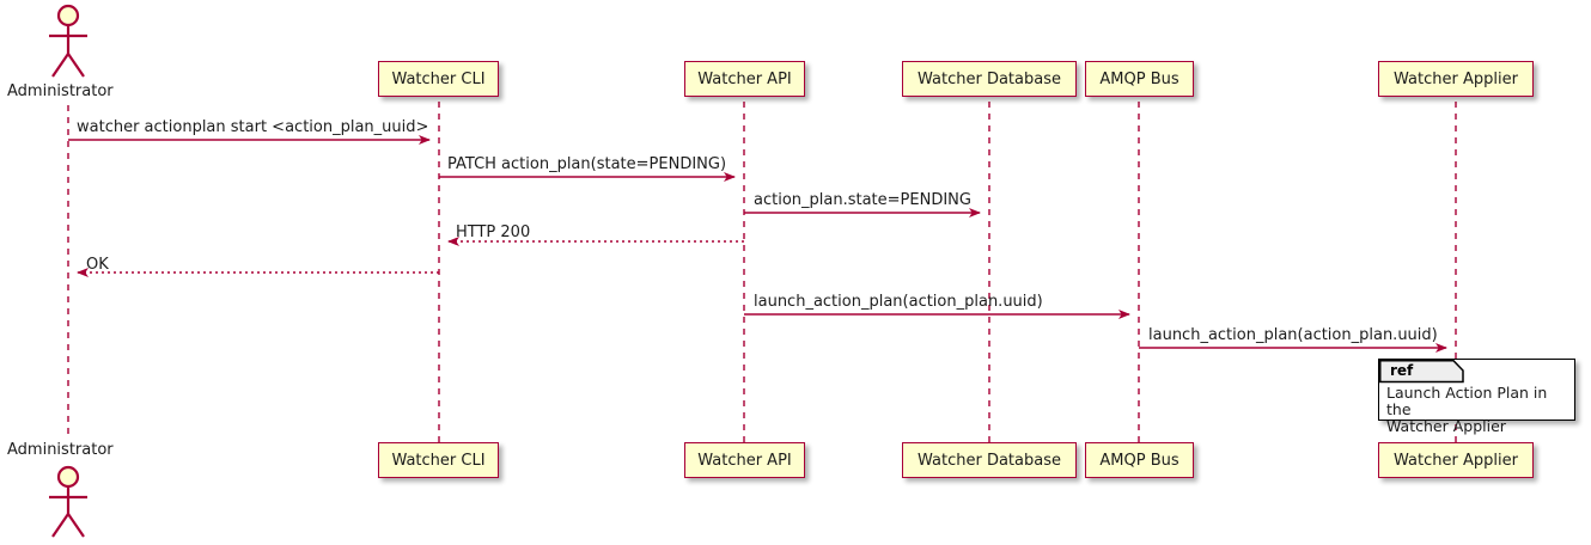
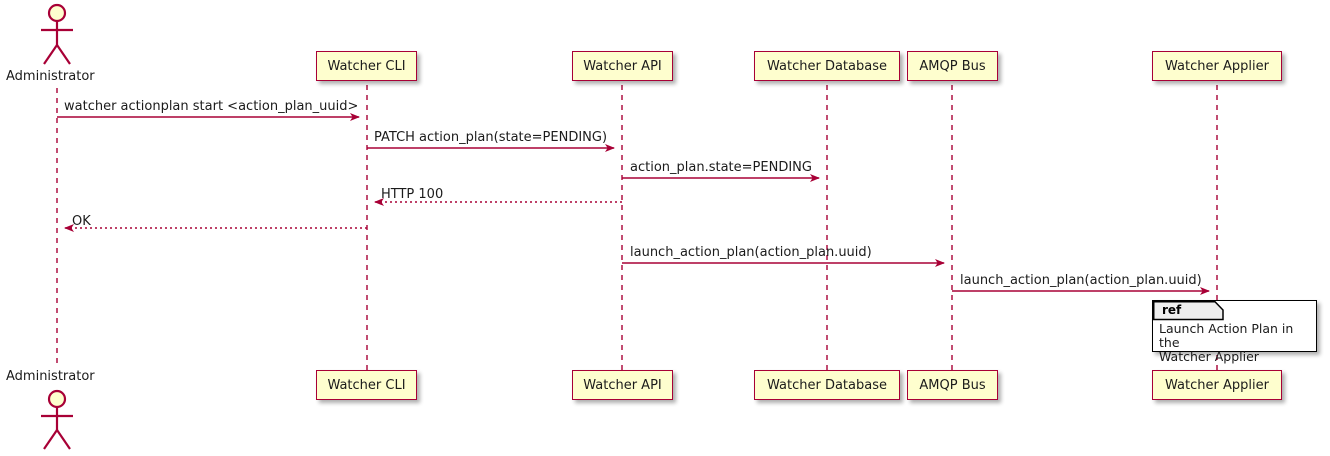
  Administrator
  Administrator
  Watcher CLI
  Watcher API
  Watcher Database
  AMQP Bus
  Watcher Applier
  Watcher CLI
  Watcher API
  Watcher Database
  AMQP Bus
  Watcher Applier
  watcher actionplan start <action_plan_uuid>
  PATCH action_plan(state=PENDING)
  action_plan.state=PENDING
- HTTP 200
+ HTTP 100
  OK
  launch_action_plan(action_plan.uuid)
  launch_action_plan(action_plan.uuid)
  ref
  Launch Action Plan in the
  Watcher Applier
